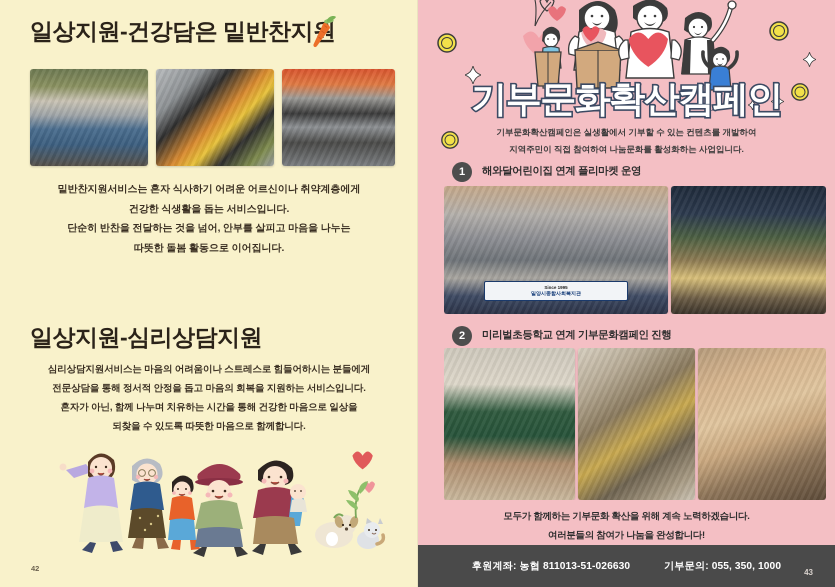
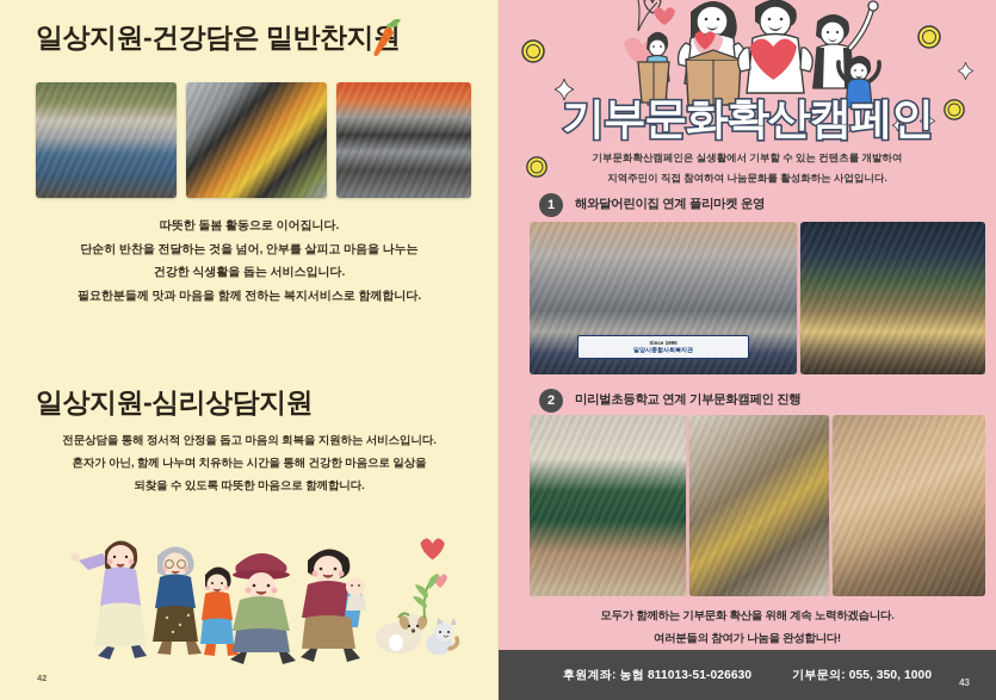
  일상지원-건강담은 밑반찬지
- 밑반찬지원서비스는 혼자 식사하기 어려운 어르신이나 취약계층에게
- 건강한 식생활을 돕는 서비스입니다.
+ 따뜻한 돌봄 활동으로 이어집니다.
  단순히 반찬을 전달하는 것을 넘어, 안부를 살피고 마음을 나누는
- 따뜻한 돌봄 활동으로 이어집니다.
+ 건강한 식생활을 돕는 서비스입니다.
+ 필요한분들께 맛과 마음을 함께 전하는 복지서비스로 함께합니다.
  일상지원-심리상담지원
- 심리상담지원서비스는 마음의 어려움이나 스트레스로 힘들어하시는 분들에게
  전문상담을 통해 정서적 안정을 돕고 마음의 회복을 지원하는 서비스입니다.
  혼자가 아닌, 함께 나누며 치유하는 시간을 통해 건강한 마음으로 일상을
  되찾을 수 있도록 따뜻한 마음으로 함께합니다.
  42
  기부문화확산캠페인
  기부문화확산캠페인은 실생활에서 기부할 수 있는 컨텐츠를 개발하여
  지역주민이 직접 참여하여 나눔문화를 활성화하는 사업입니다.
  1
  해와달어린이집 연계 플리마켓 운영
  2
  미리벌초등학교 연계 기부문화캠페인 진행
  모두가 함께하는 기부문화 확산을 위해 계속 노력하겠습니다.
  여러분들의 참여가 나눔을 완성합니다!
  후원계좌: 농협 811013-51-026630
  기부문의: 055, 350, 1000
  43
